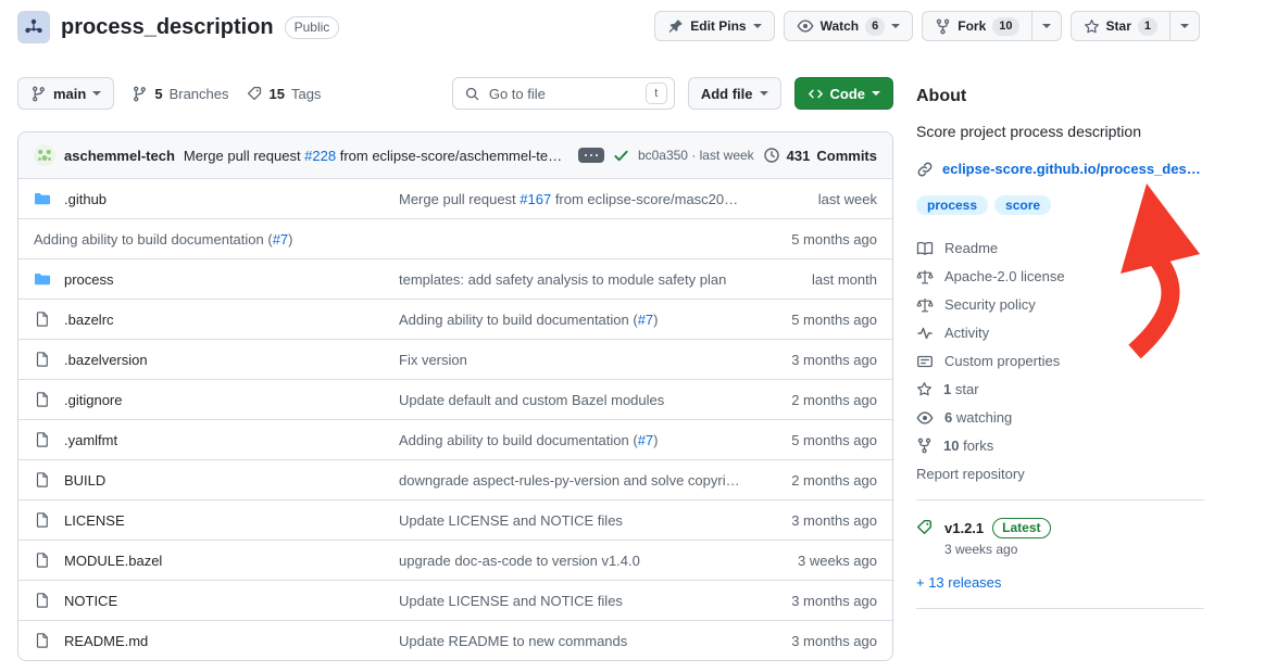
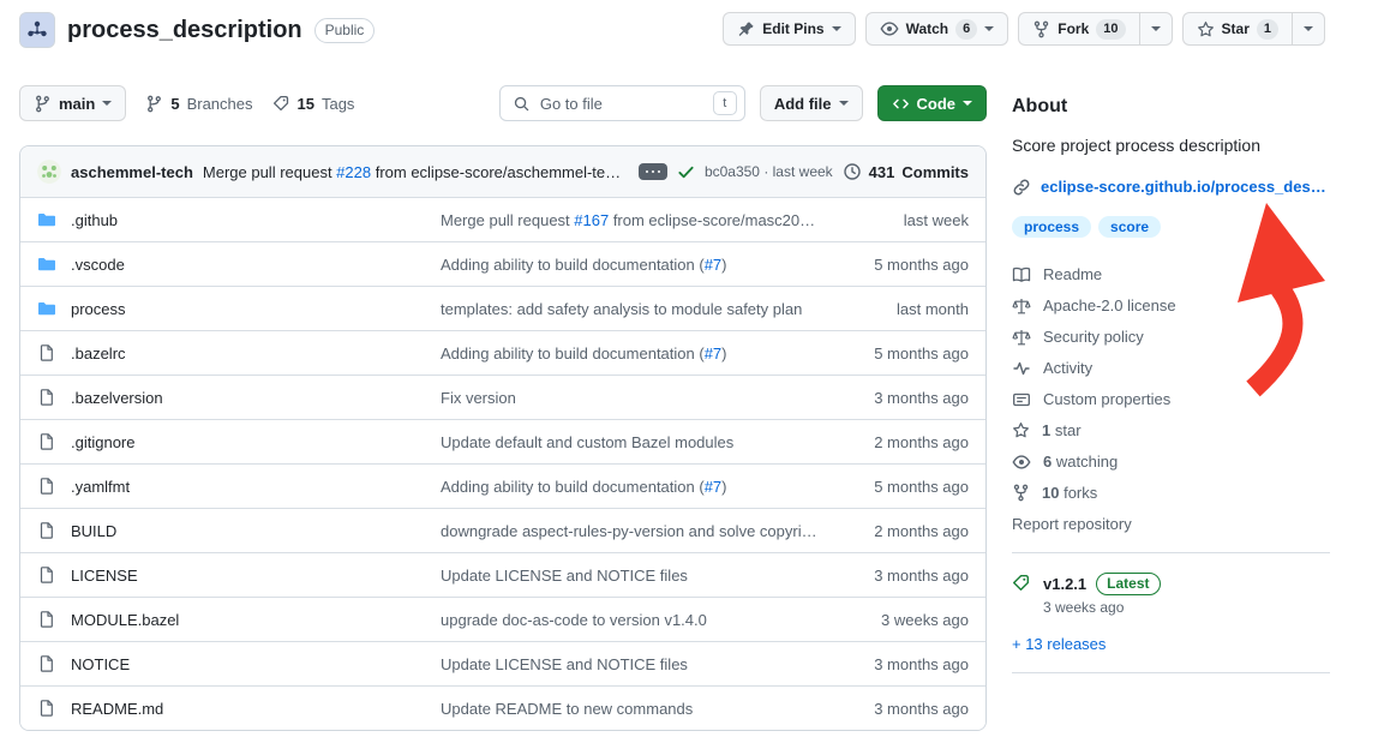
  process_description
  Public
  Edit Pins
  Watch
  6
  Fork
  10
  Star
  1
  main
  5
  Branches
  15
  Tags
  Go to file
  t
  Add file
  Code
  aschemmel-tech
  Merge pull request #228 from eclipse-score/aschemmel-te…
  bc0a350 · last week
  431
  Commits
  .github
  Merge pull request #167 from eclipse-score/masc2023_u
  last week
+ .vscode
  Adding ability to build documentation (#7)
  5 months ago
  process
  templates: add safety analysis to module safety plan
  last month
  .bazelrc
  Adding ability to build documentation (#7)
  5 months ago
  .bazelversion
  Fix version
  3 months ago
  .gitignore
  Update default and custom Bazel modules
  2 months ago
  .yamlfmt
  Adding ability to build documentation (#7)
  5 months ago
  BUILD
  downgrade aspect-rules-py-version and solve copyright r
  2 months ago
  LICENSE
  Update LICENSE and NOTICE files
  3 months ago
  MODULE.bazel
  upgrade doc-as-code to version v1.4.0
  3 weeks ago
  NOTICE
  Update LICENSE and NOTICE files
  3 months ago
  README.md
  Update README to new commands
  3 months ago
  About
  Score project process description
  eclipse-score.github.io/process_descr
  process
  score
  Readme
  Apache-2.0 license
  Security policy
  Activity
  Custom properties
  1 star
  6 watching
  10 forks
  Report repository
  v1.2.1
  Latest
  3 weeks ago
  + 13 releases
